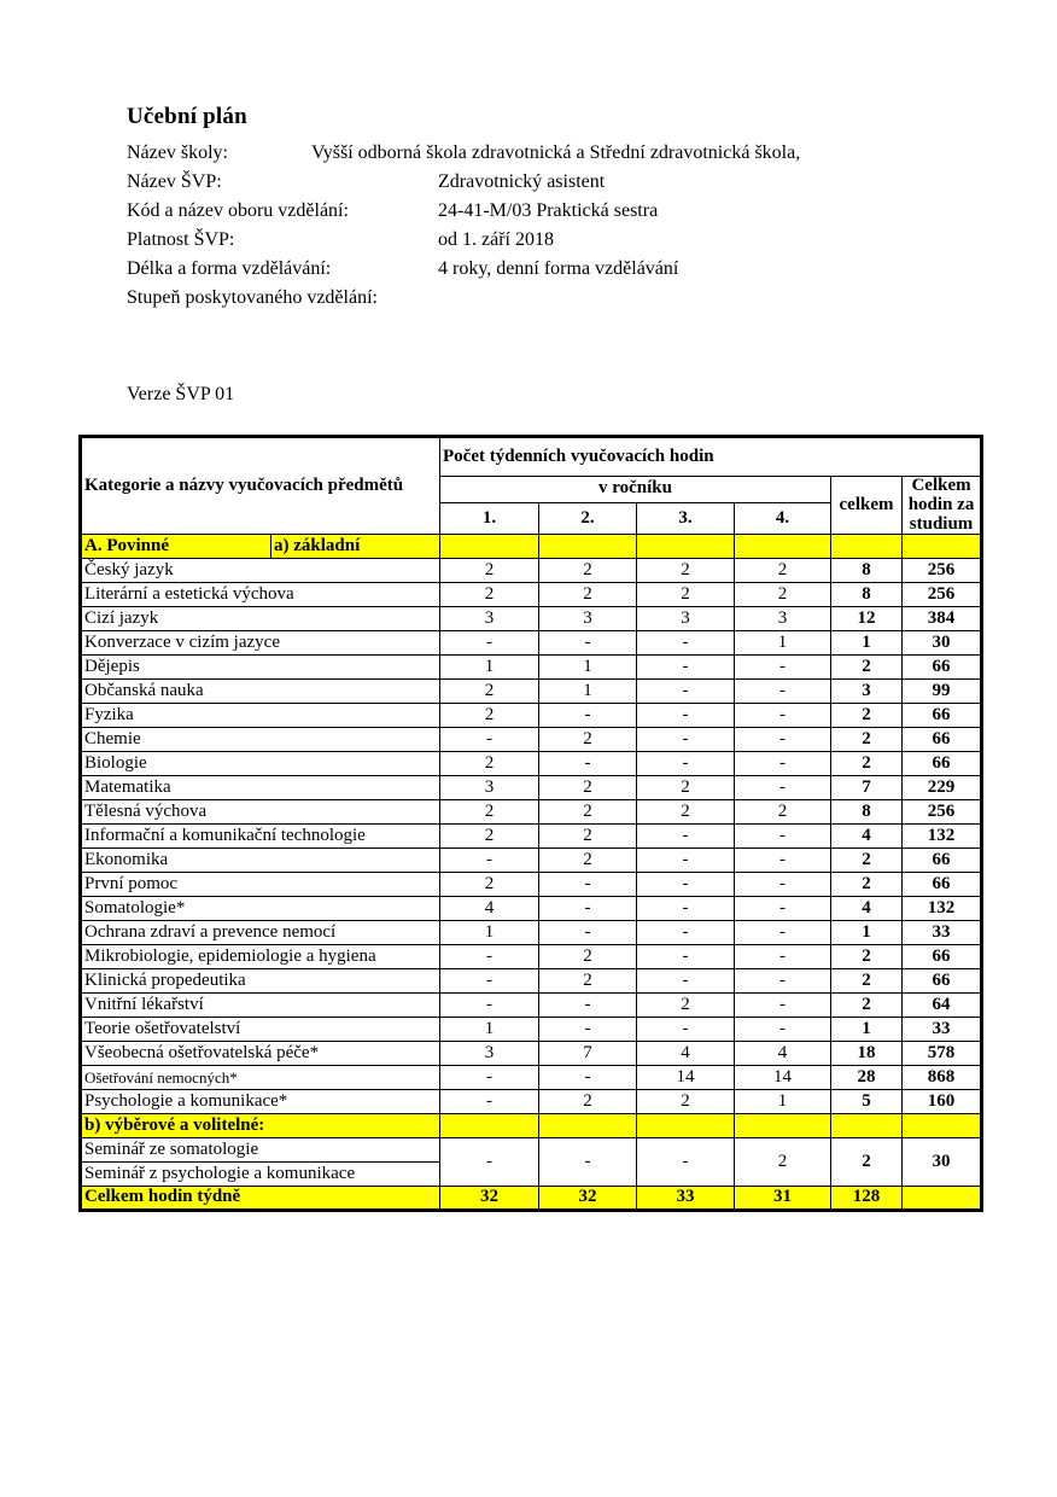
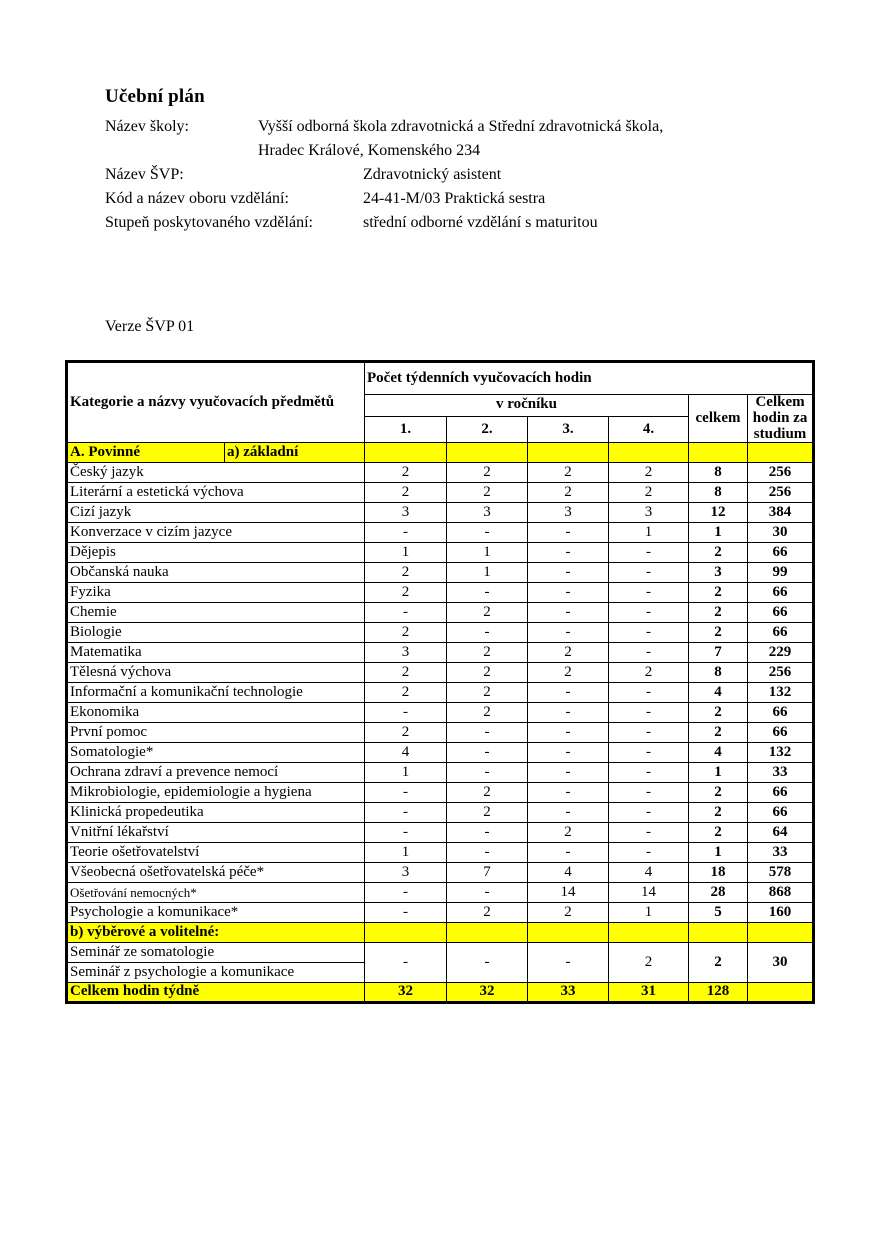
  Učební plán
  Název školy:
  Vyšší odborná škola zdravotnická a Střední zdravotnická škola,
+ Hradec Králové, Komenského 234
  Název ŠVP:
  Zdravotnický asistent
  Kód a název oboru vzdělání:
  24-41-M/03 Praktická sestra
- Platnost ŠVP:
- od 1. září 2018
- Délka a forma vzdělávání:
- 4 roky, denní forma vzdělávání
  Stupeň poskytovaného vzdělání:
+ střední odborné vzdělání s maturitou
  Verze ŠVP 01
  Kategorie a názvy vyučovacích předmětů	Počet týdenních vyučovacích hodin
  v ročníku	celkem	Celkem hodin za studium
  1.	2.	3.	4.
  A. Povinné	a) základní
  Český jazyk	2	2	2	2	8	256
  Literární a estetická výchova	2	2	2	2	8	256
  Cizí jazyk	3	3	3	3	12	384
  Konverzace v cizím jazyce	-	-	-	1	1	30
  Dějepis	1	1	-	-	2	66
  Občanská nauka	2	1	-	-	3	99
  Fyzika	2	-	-	-	2	66
  Chemie	-	2	-	-	2	66
  Biologie	2	-	-	-	2	66
  Matematika	3	2	2	-	7	229
  Tělesná výchova	2	2	2	2	8	256
  Informační a komunikační technologie	2	2	-	-	4	132
  Ekonomika	-	2	-	-	2	66
  První pomoc	2	-	-	-	2	66
  Somatologie*	4	-	-	-	4	132
  Ochrana zdraví a prevence nemocí	1	-	-	-	1	33
  Mikrobiologie, epidemiologie a hygiena	-	2	-	-	2	66
  Klinická propedeutika	-	2	-	-	2	66
  Vnitřní lékařství	-	-	2	-	2	64
  Teorie ošetřovatelství	1	-	-	-	1	33
  Všeobecná ošetřovatelská péče*	3	7	4	4	18	578
  Ošetřování nemocných*	-	-	14	14	28	868
  Psychologie a komunikace*	-	2	2	1	5	160
  b) výběrové a volitelné:
  Seminář ze somatologie	-	-	-	2	2	30
  Seminář z psychologie a komunikace
  Celkem hodin týdně	32	32	33	31	128
